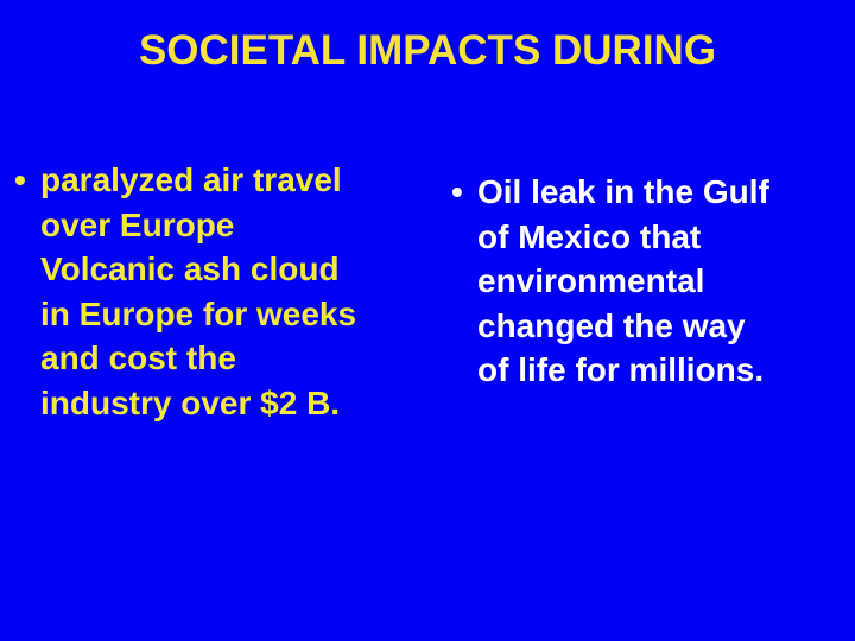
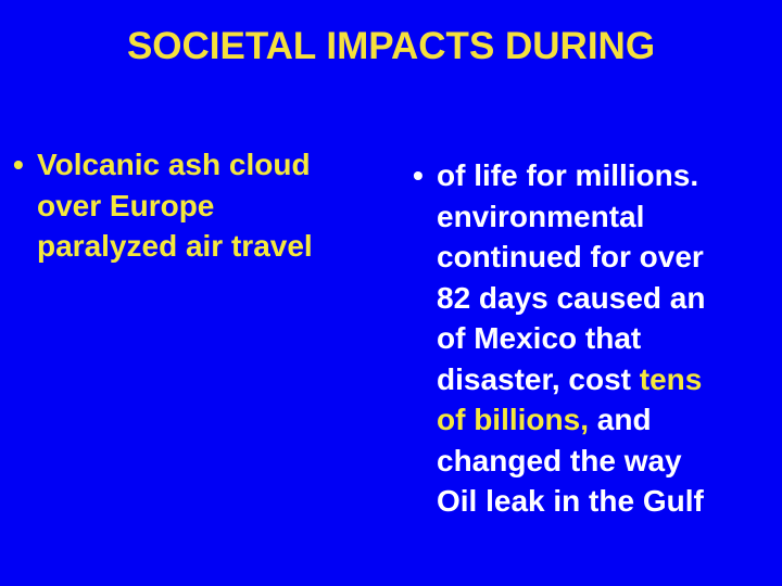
  SOCIETAL IMPACTS DURING
  •
- paralyzed air travel
+ Volcanic ash cloud
  over Europe
- Volcanic ash cloud
+ paralyzed air travel
- in Europe for weeks
- and cost the
- industry over $2 B.
  •
- Oil leak in the Gulf
+ of life for millions.
- of Mexico that
+ environmental
+ continued for over
+ 82 days caused an
- environmental
+ of Mexico that
+ disaster, cost tens
+ of billions, and
  changed the way
- of life for millions.
+ Oil leak in the Gulf
